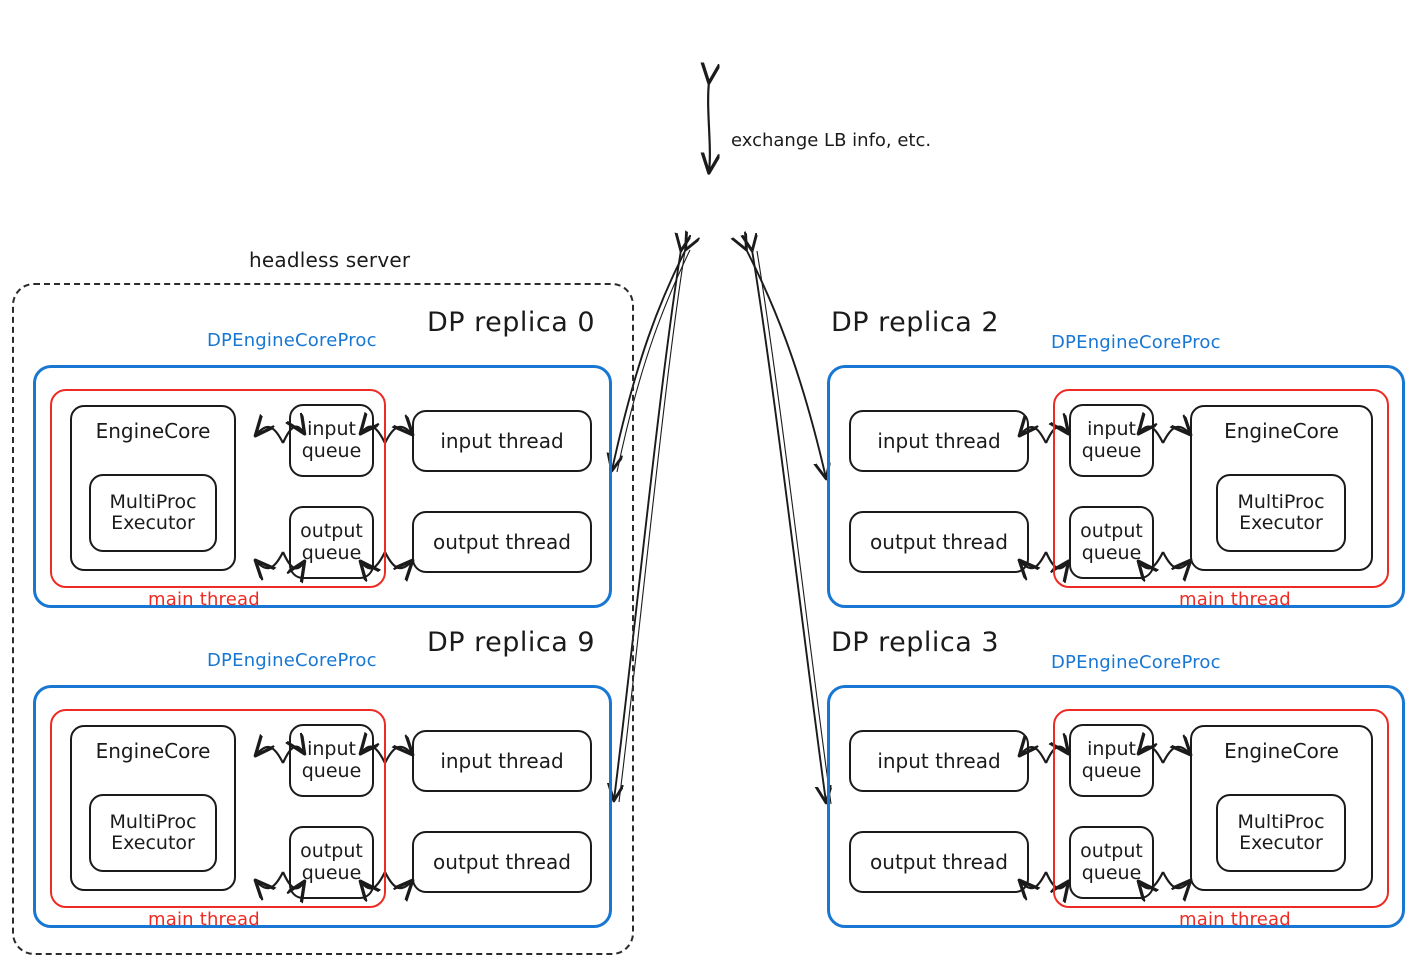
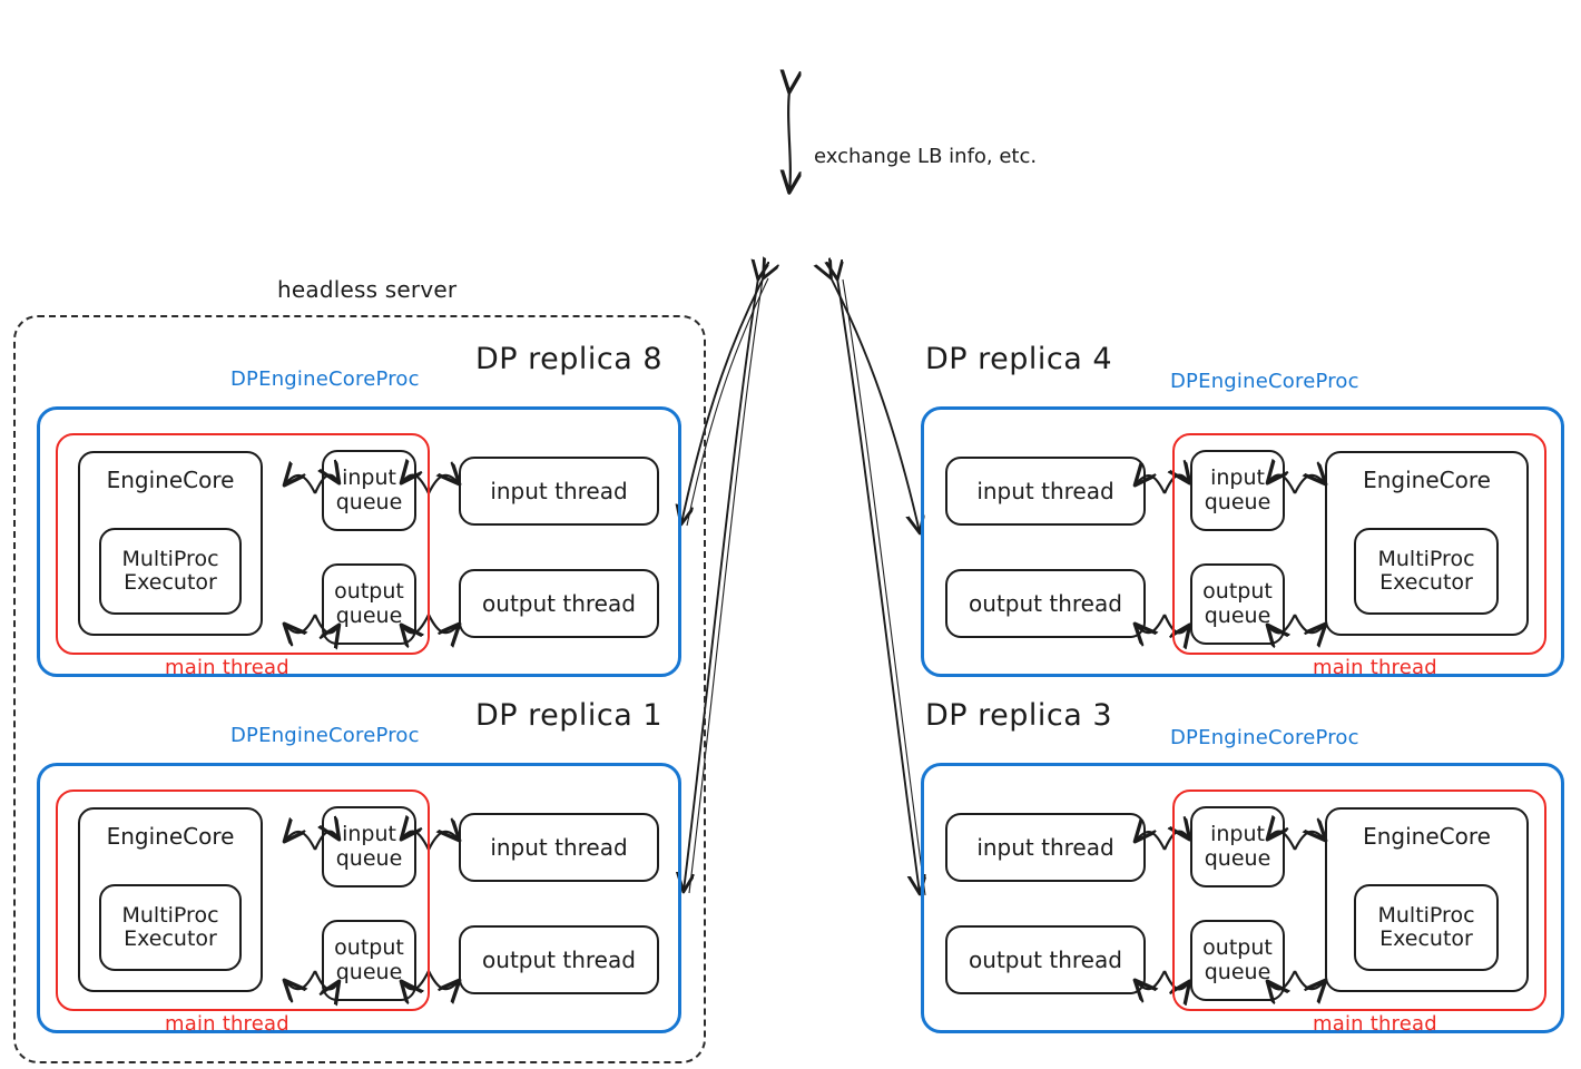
  exchange LB info, etc.
  headless server
- DP replica 0
+ DP replica 8
  DPEngineCoreProc
  main thread
  EngineCore
  MultiProc
  Executor
  input
  queue
  output
  queue
  input thread
  output thread
- DP replica 9
+ DP replica 1
  DPEngineCoreProc
  main thread
  EngineCore
  MultiProc
  Executor
  input
  queue
  output
  queue
  input thread
  output thread
- DP replica 2
+ DP replica 4
  DPEngineCoreProc
  main thread
  input thread
  output thread
  input
  queue
  output
  queue
  EngineCore
  MultiProc
  Executor
  DP replica 3
  DPEngineCoreProc
  main thread
  input thread
  output thread
  input
  queue
  output
  queue
  EngineCore
  MultiProc
  Executor
